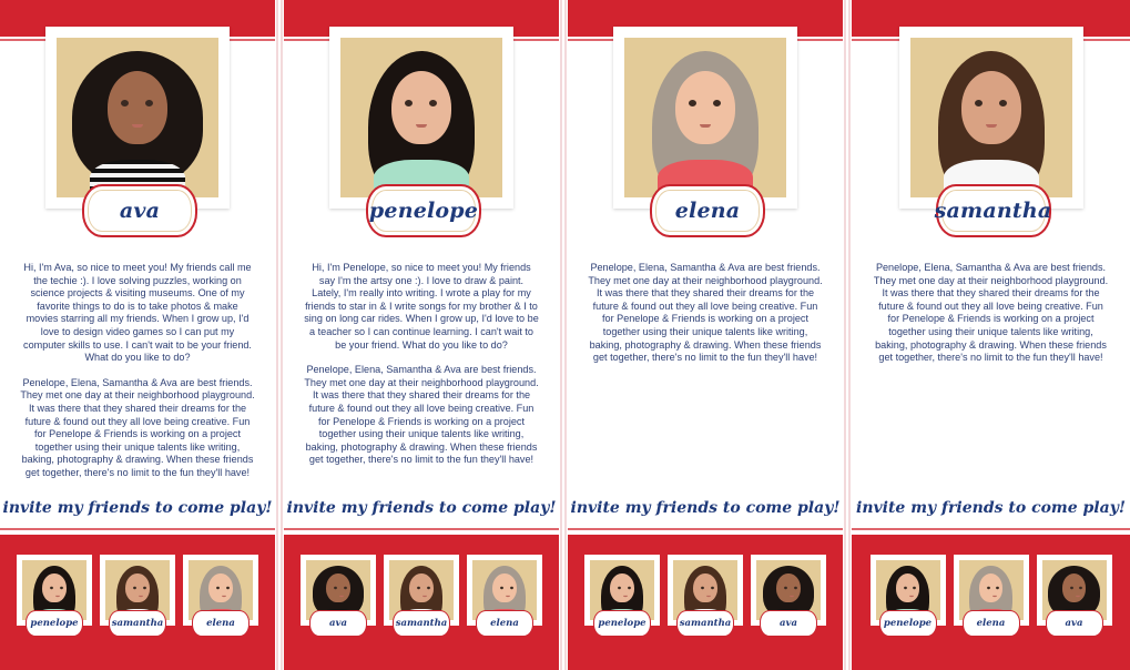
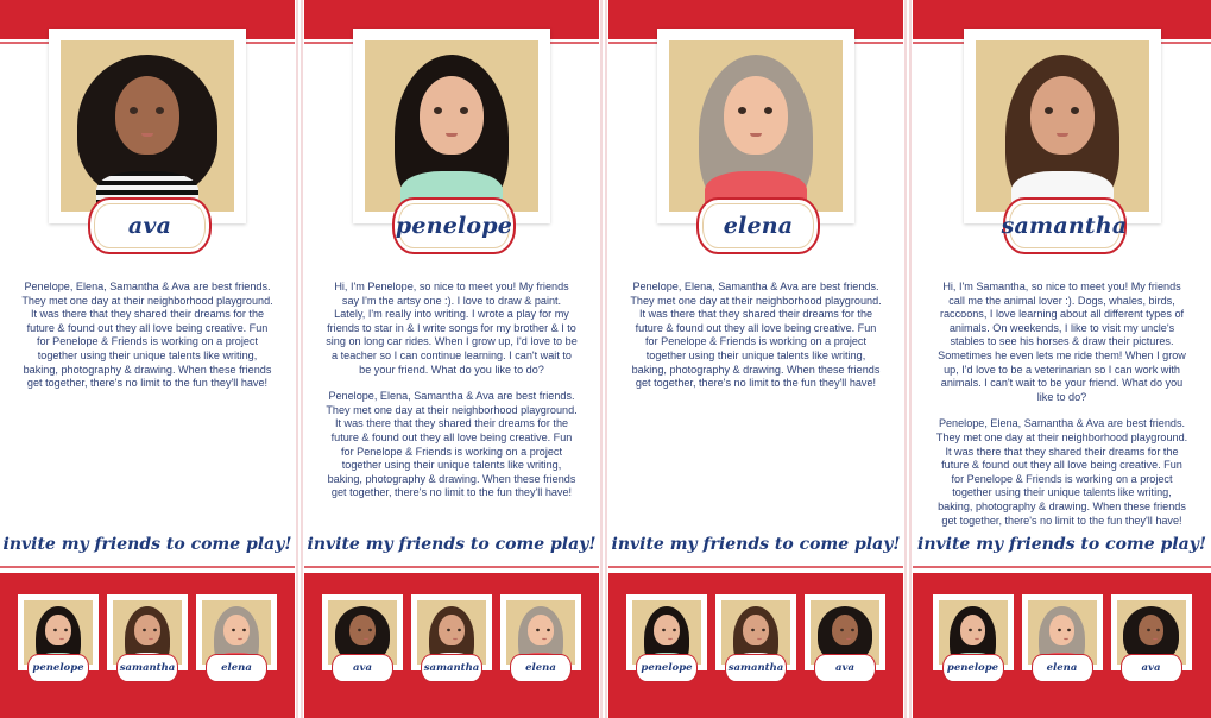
  ava
- Hi, I'm Ava, so nice to meet you! My friends call me the techie :). I love solving puzzles, working on science projects & visiting museums. One of my favorite things to do is to take photos & make movies starring all my friends. When I grow up, I'd love to design video games so I can put my computer skills to use. I can't wait to be your friend. What do you like to do?
  Penelope, Elena, Samantha & Ava are best friends. They met one day at their neighborhood playground. It was there that they shared their dreams for the future & found out they all love being creative. Fun for Penelope & Friends is working on a project together using their unique talents like writing, baking, photography & drawing. When these friends get together, there's no limit to the fun they'll have!
  invite my friends to come play!
  penelope
  samantha
  elena
  penelope
  Hi, I'm Penelope, so nice to meet you! My friends say I'm the artsy one :). I love to draw & paint. Lately, I'm really into writing. I wrote a play for my friends to star in & I write songs for my brother & I to sing on long car rides. When I grow up, I'd love to be a teacher so I can continue learning. I can't wait to be your friend. What do you like to do?
  Penelope, Elena, Samantha & Ava are best friends. They met one day at their neighborhood playground. It was there that they shared their dreams for the future & found out they all love being creative. Fun for Penelope & Friends is working on a project together using their unique talents like writing, baking, photography & drawing. When these friends get together, there's no limit to the fun they'll have!
  invite my friends to come play!
  ava
  samantha
  elena
  elena
  Penelope, Elena, Samantha & Ava are best friends. They met one day at their neighborhood playground. It was there that they shared their dreams for the future & found out they all love being creative. Fun for Penelope & Friends is working on a project together using their unique talents like writing, baking, photography & drawing. When these friends get together, there's no limit to the fun they'll have!
  invite my friends to come play!
  penelope
  samantha
  ava
  samantha
+ Hi, I'm Samantha, so nice to meet you! My friends call me the animal lover :). Dogs, whales, birds, raccoons, I love learning about all different types of animals. On weekends, I like to visit my uncle's stables to see his horses & draw their pictures. Sometimes he even lets me ride them! When I grow up, I'd love to be a veterinarian so I can work with animals. I can't wait to be your friend. What do you like to do?
  Penelope, Elena, Samantha & Ava are best friends. They met one day at their neighborhood playground. It was there that they shared their dreams for the future & found out they all love being creative. Fun for Penelope & Friends is working on a project together using their unique talents like writing, baking, photography & drawing. When these friends get together, there's no limit to the fun they'll have!
  invite my friends to come play!
  penelope
  elena
  ava
